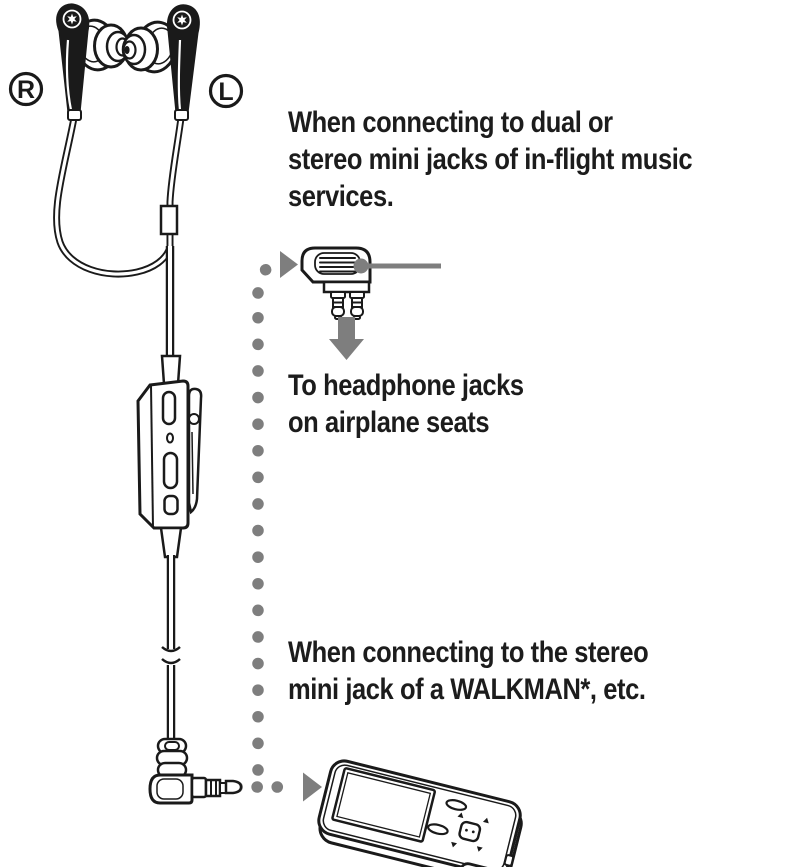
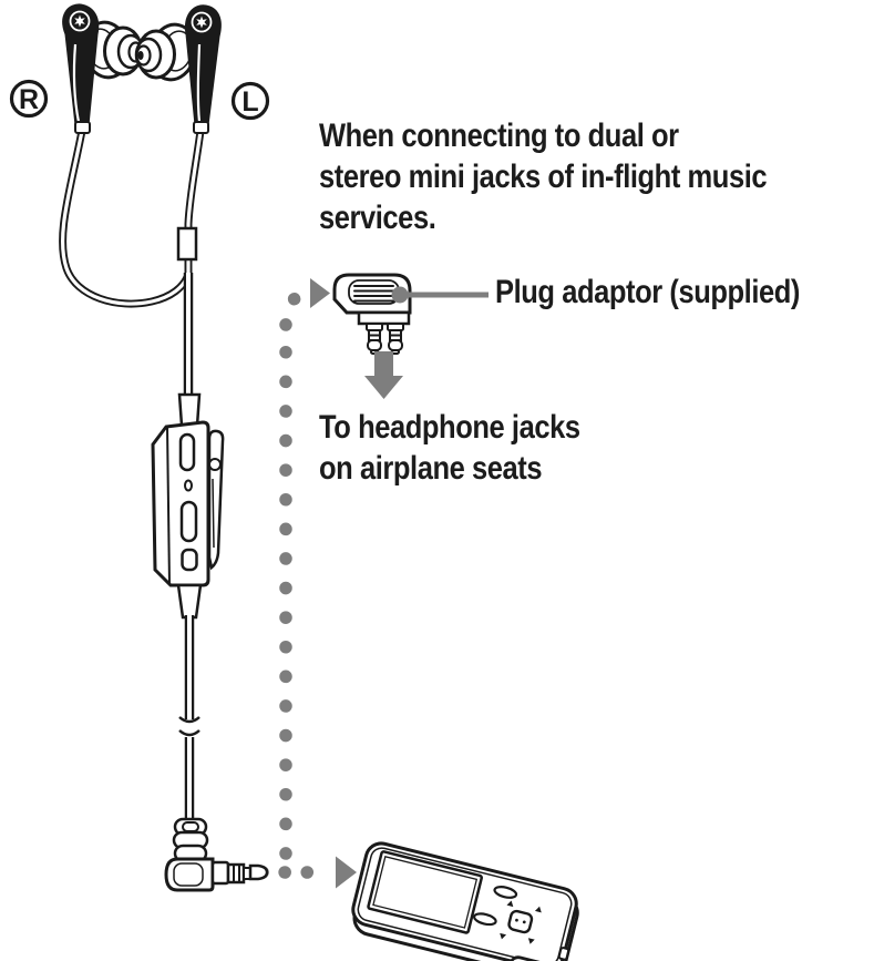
  R
  L
  When connecting to dual or
  stereo mini jacks of in-flight music
  services.
+ Plug adaptor (supplied)
  To headphone jacks
  on airplane seats
- When connecting to the stereo
- mini jack of a WALKMAN*, etc.
